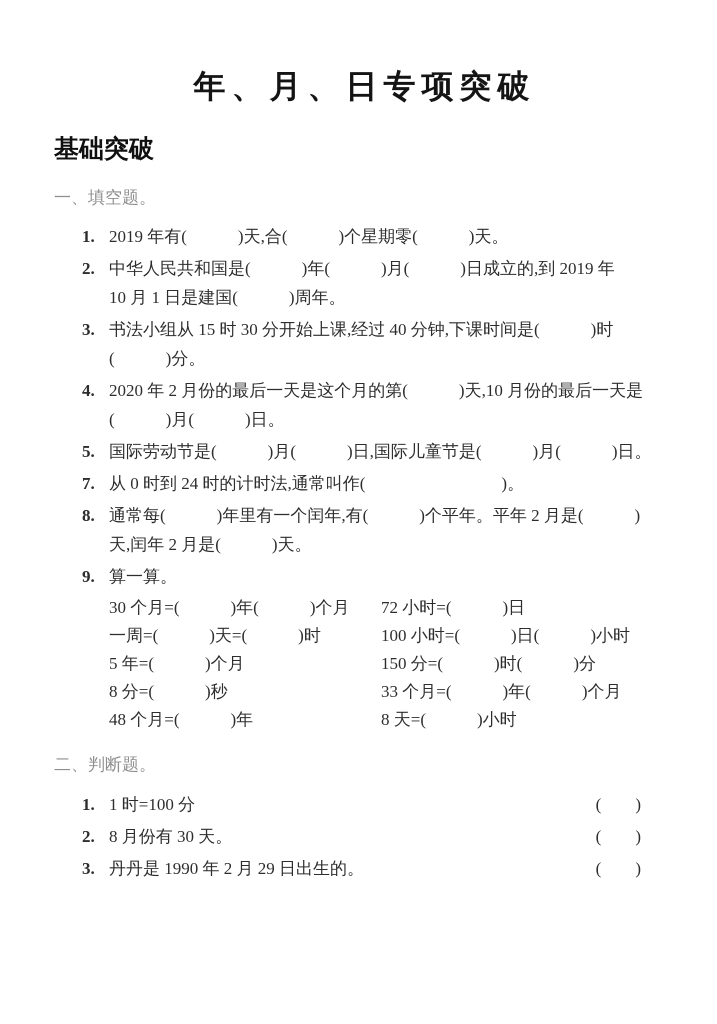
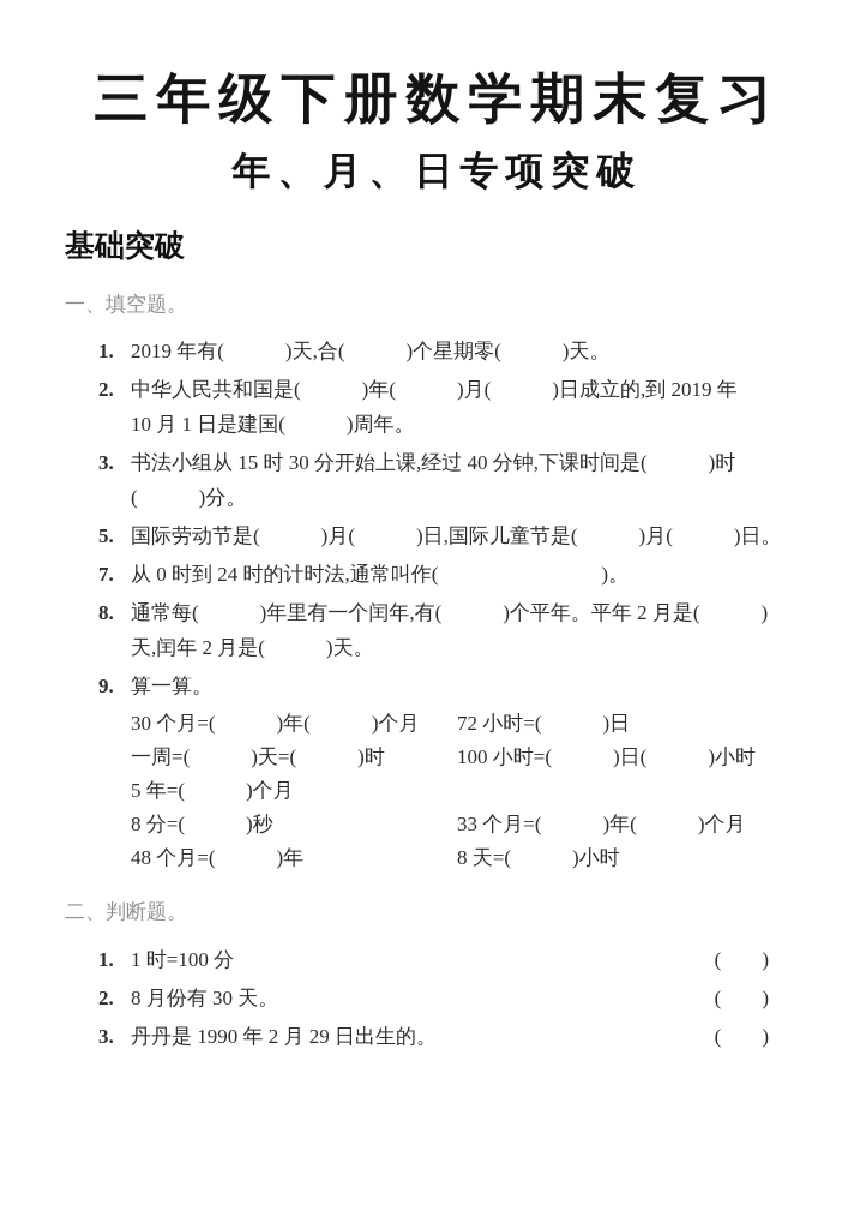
+ 三年级下册数学期末复习
  年、月、日专项突破
  基础突破
  一、填空题。
  1.
  2019 年有( )天,合( )个星期零( )天。
  2.
  中华人民共和国是( )年( )月( )日成立的,到 2019 年
  10 月 1 日是建国( )周年。
  3.
  书法小组从 15 时 30 分开始上课,经过 40 分钟,下课时间是( )时
  ( )分。
- 4.
- 2020 年 2 月份的最后一天是这个月的第( )天,10 月份的最后一天是
- ( )月( )日。
  5.
  国际劳动节是( )月( )日,国际儿童节是( )月( )日。
  7.
  从 0 时到 24 时的计时法,通常叫作( )。
  8.
  通常每( )年里有一个闰年,有( )个平年。平年 2 月是( )
  天,闰年 2 月是( )天。
  9.
  算一算。
  30 个月=( )年( )个月
  72 小时=( )日
  一周=( )天=( )时
  100 小时=( )日( )小时
  5 年=( )个月
- 150 分=( )时( )分
  8 分=( )秒
  33 个月=( )年( )个月
  48 个月=( )年
  8 天=( )小时
  二、判断题。
  1.
  1 时=100 分
  ( )
  2.
  8 月份有 30 天。
  ( )
  3.
  丹丹是 1990 年 2 月 29 日出生的。
  ( )
